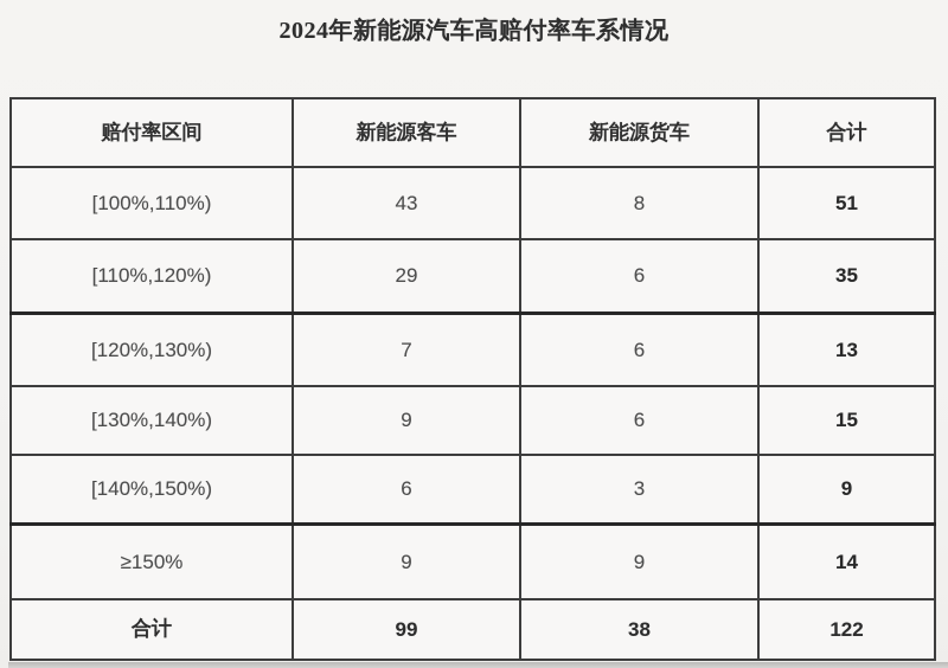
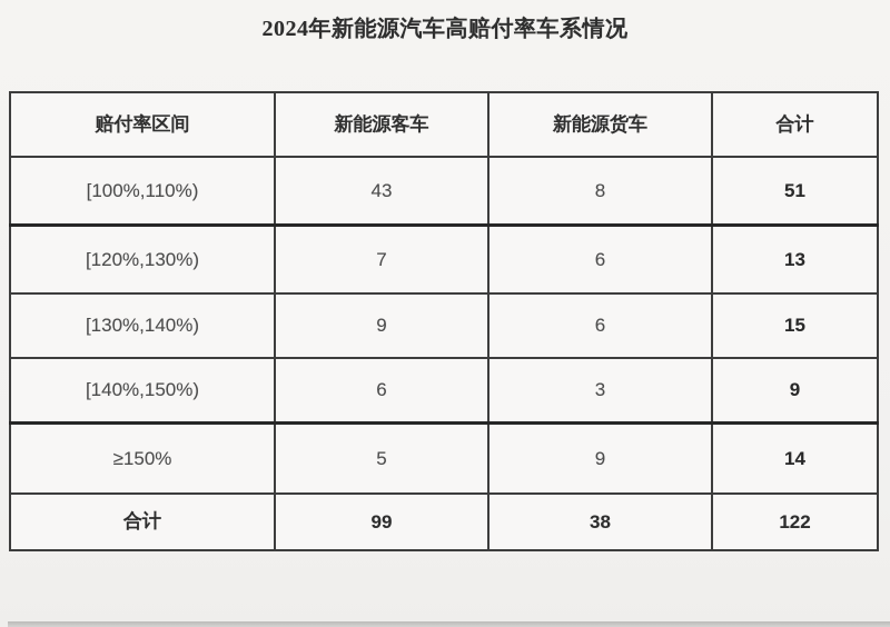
  2024年新能源汽车高赔付率车系情况
  赔付率区间	新能源客车	新能源货车	合计
  [100%,110%)	43	8	51
- [110%,120%)	29	6	35
  [120%,130%)	7	6	13
  [130%,140%)	9	6	15
  [140%,150%)	6	3	9
- ≥150%	9	9	14
+ ≥150%	5	9	14
  合计	99	38	122
